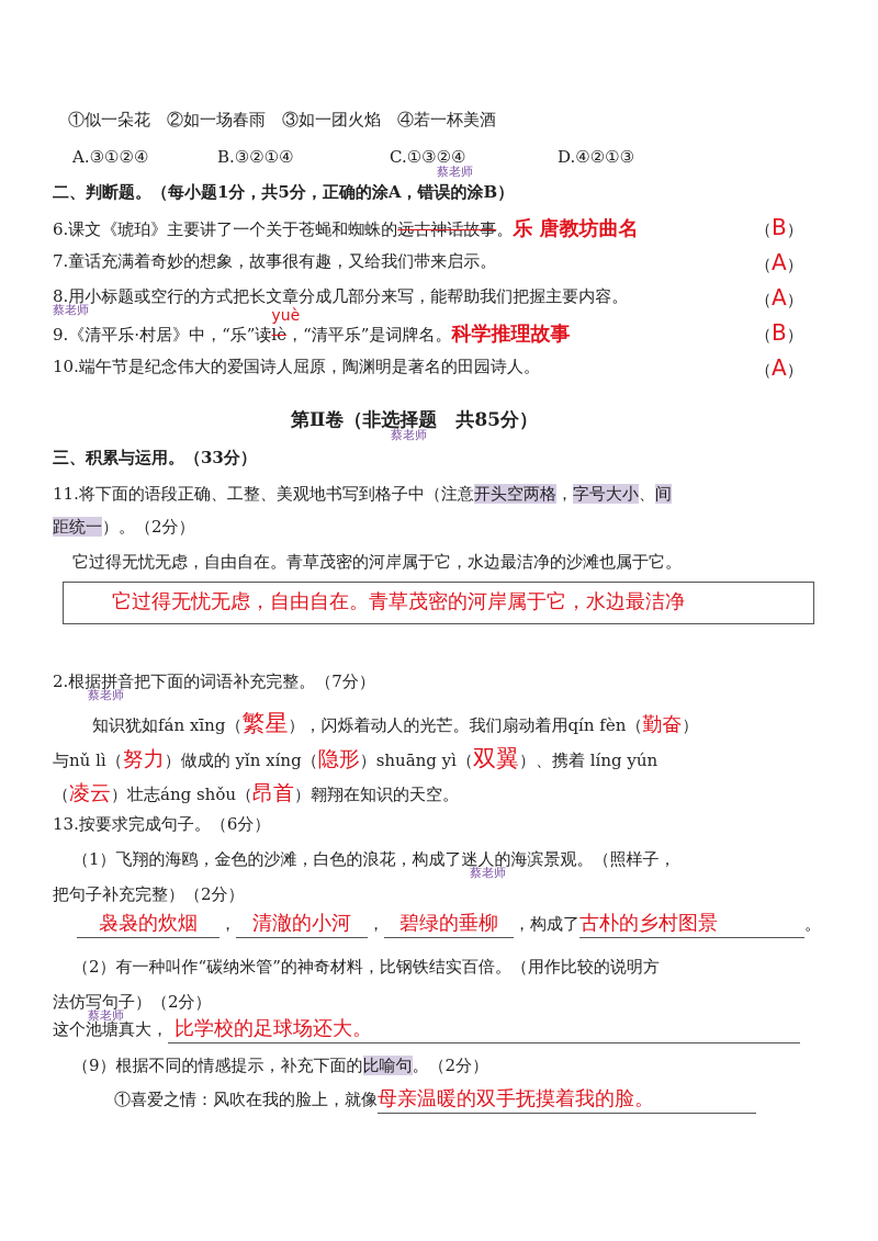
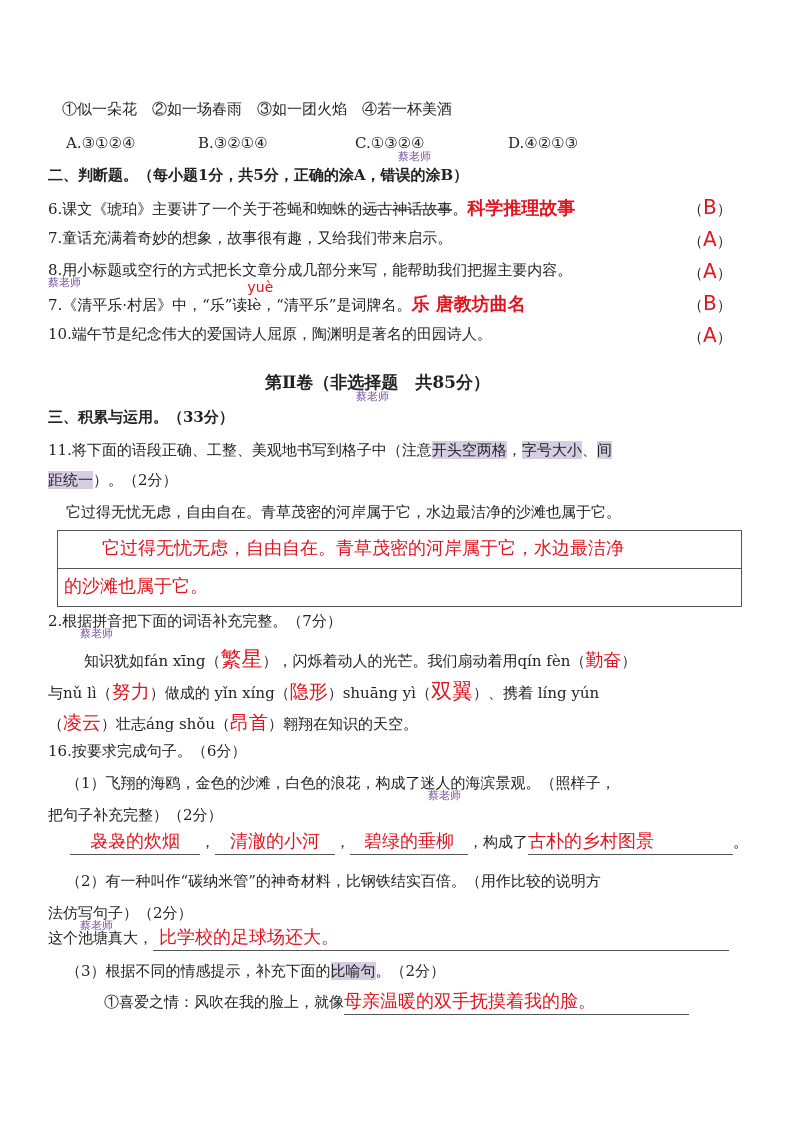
  ①似一朵花 ②如一场春雨 ③如一团火焰 ④若一杯美酒
  A.③①②④
  B.③②①④
  C.①③②④
  D.④②①③
  蔡老师
  二、判断题。（每小题1分，共5分，正确的涂A，错误的涂B）
- 6.课文《琥珀》主要讲了一个关于苍蝇和蜘蛛的远古神话故事。乐 唐教坊曲名
+ 6.课文《琥珀》主要讲了一个关于苍蝇和蜘蛛的远古神话故事。科学推理故事
  （B）
  7.童话充满着奇妙的想象，故事很有趣，又给我们带来启示。
  （A）
  8.用小标题或空行的方式把长文章分成几部分来写，能帮助我们把握主要内容。
  （A）
  蔡老师
- 9.《清平乐·村居》中，“乐”读lè
+ 7.《清平乐·村居》中，“乐”读lè
  yuè
- ，“清平乐”是词牌名。科学推理故事
+ ，“清平乐”是词牌名。乐 唐教坊曲名
  （B）
  10.端午节是纪念伟大的爱国诗人屈原，陶渊明是著名的田园诗人。
  （A）
  第Ⅱ卷（非选择题 共85分）
  蔡老师
  三、积累与运用。（33分）
  11.将下面的语段正确、工整、美观地书写到格子中（注意开头空两格，字号大小、间
  距统一）。（2分）
  它过得无忧无虑，自由自在。青草茂密的河岸属于它，水边最洁净的沙滩也属于它。
  它过得无忧无虑，自由自在。青草茂密的河岸属于它，水边最洁净
+ 的沙滩也属于它。
  2.根据拼音把下面的词语补充完整。（7分）
  蔡老师
  知识犹如fán xīng（繁星），闪烁着动人的光芒。我们扇动着用qín fèn（勤奋）
  与nǔ lì（努力）做成的 yǐn xíng（隐形）shuāng yì（双翼）、携着 líng yún
  （凌云）壮志áng shǒu（昂首）翱翔在知识的天空。
- 13.按要求完成句子。（6分）
+ 16.按要求完成句子。（6分）
  （1）飞翔的海鸥，金色的沙滩，白色的浪花，构成了迷人的海滨景观。（照样子，
  蔡老师
  把句子补充完整）（2分）
  袅袅的炊烟 ， 清澈的小河 ， 碧绿的垂柳 ，构成了古朴的乡村图景 。
  （2）有一种叫作“碳纳米管”的神奇材料，比钢铁结实百倍。（用作比较的说明方
  法仿写句子）（2分）
  蔡老师
  这个池塘真大， 比学校的足球场还大。
- （9）根据不同的情感提示，补充下面的比喻句。（2分）
+ （3）根据不同的情感提示，补充下面的比喻句。（2分）
  ①喜爱之情：风吹在我的脸上，就像母亲温暖的双手抚摸着我的脸。
